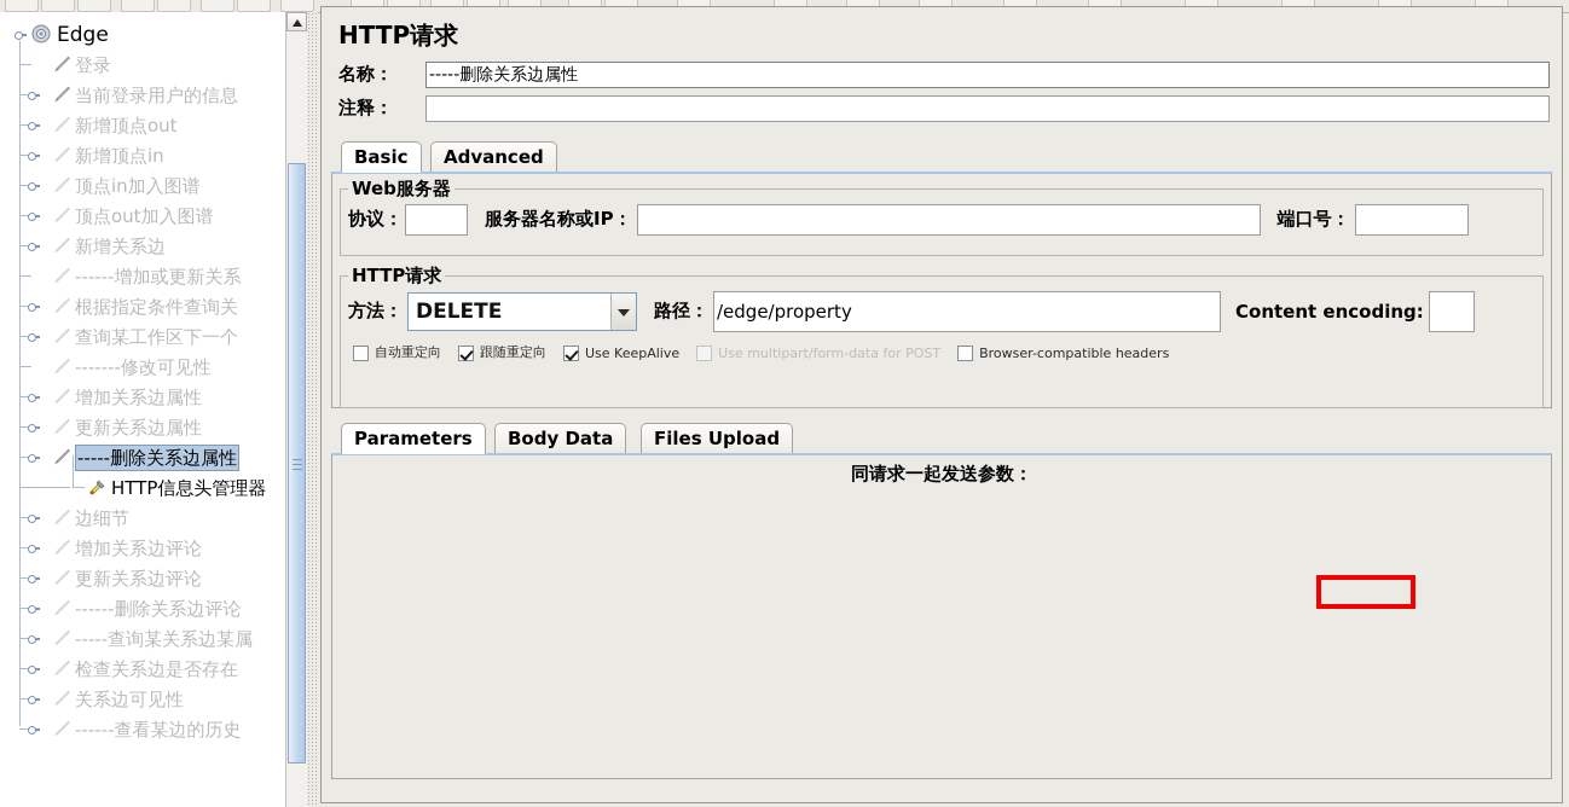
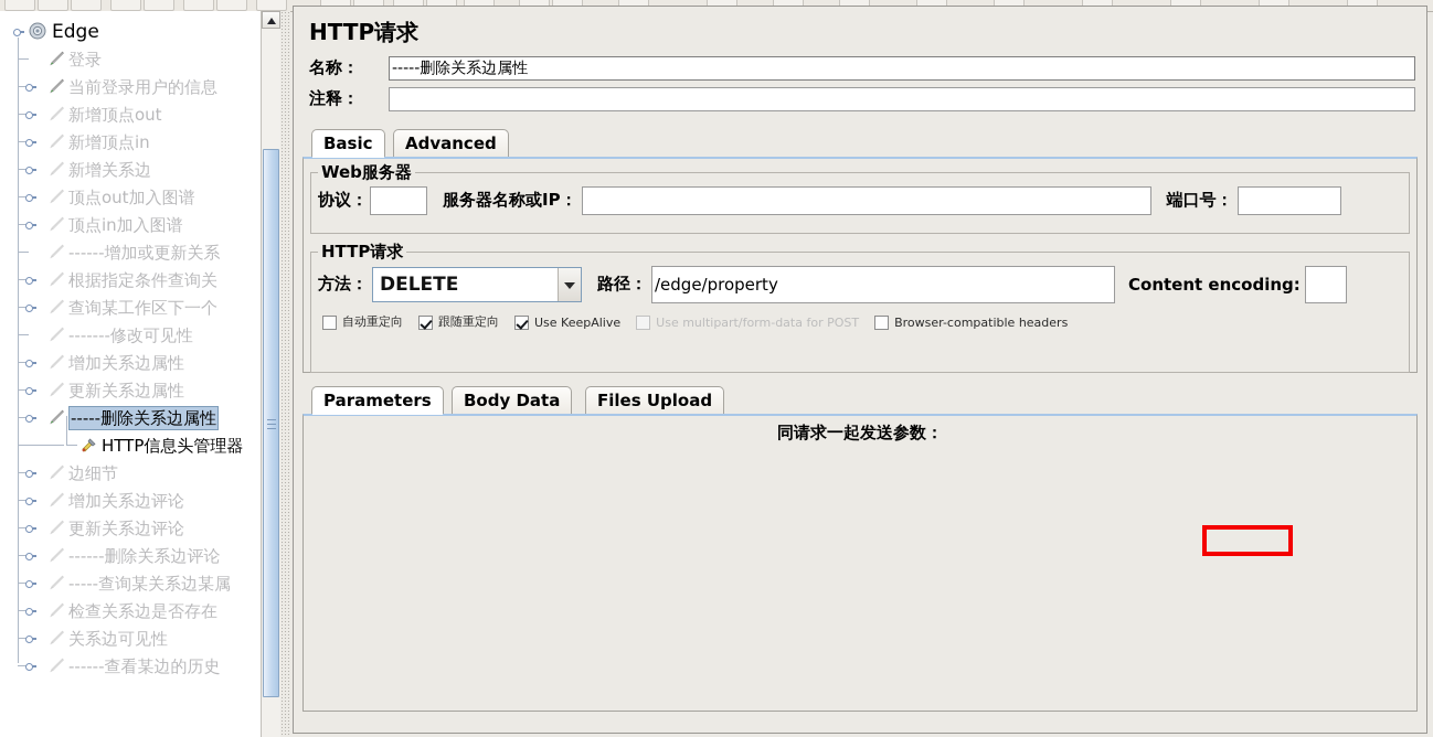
  Edge
  登录
  当前登录用户的信息
  新增顶点out
  新增顶点in
- 顶点in加入图谱
+ 新增关系边
  顶点out加入图谱
- 新增关系边
+ 顶点in加入图谱
  ------增加或更新关系
  根据指定条件查询关
  查询某工作区下一个
  -------修改可见性
  增加关系边属性
  更新关系边属性
  -----删除关系边属性
  HTTP信息头管理器
  边细节
  增加关系边评论
  更新关系边评论
  ------删除关系边评论
  -----查询某关系边某属
  检查关系边是否存在
  关系边可见性
  ------查看某边的历史
  HTTP请求
  名称：
  -----删除关系边属性
  注释：
  Basic
  Advanced
  Web服务器
  协议：
  服务器名称或IP：
  端口号：
  HTTP请求
  方法：
  DELETE
  路径：
  /edge/property
  Content encoding:
  自动重定向
  跟随重定向
  Use KeepAlive
  Use multipart/form-data for POST
  Browser-compatible headers
  Parameters
  Body Data
  Files Upload
  同请求一起发送参数：
